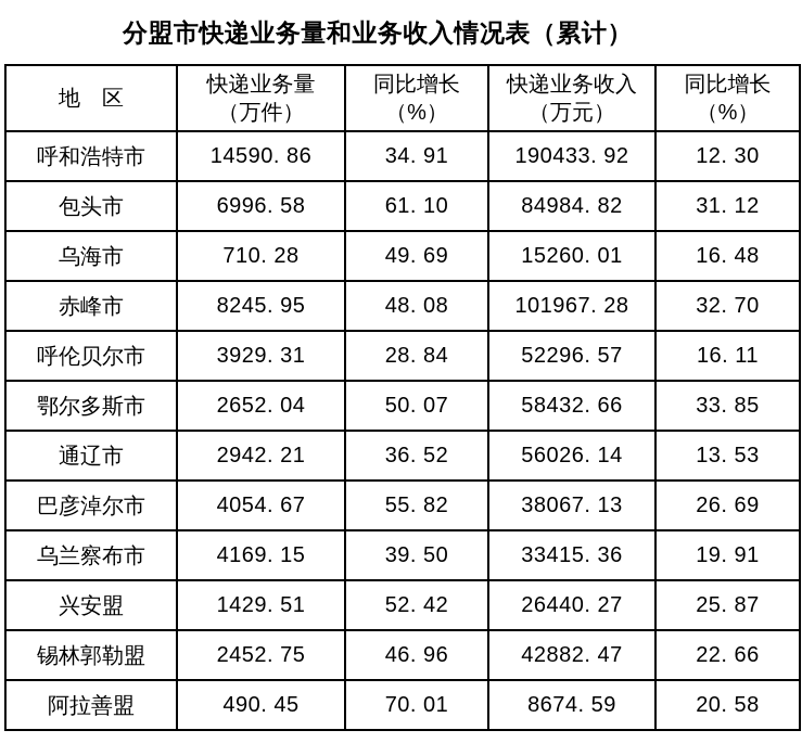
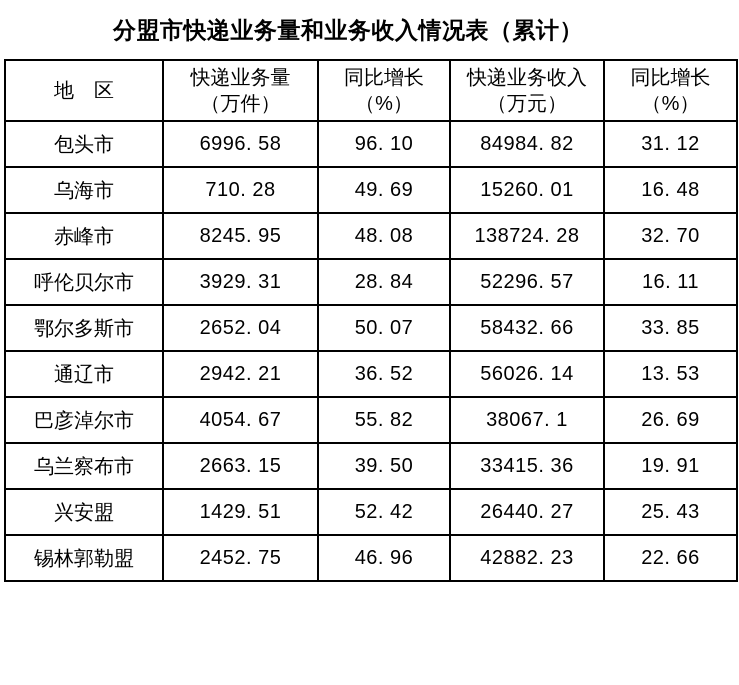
  分盟市快递业务量和业务收入情况表（累计）
  地 区	快递业务量 （万件）	同比增长 （%）	快递业务收入 （万元）	同比增长 （%）
- 呼和浩特市	14590. 86	34. 91	190433. 92	12. 30
- 包头市	6996. 58	61. 10	84984. 82	31. 12
+ 包头市	6996. 58	96. 10	84984. 82	31. 12
  乌海市	710. 28	49. 69	15260. 01	16. 48
- 赤峰市	8245. 95	48. 08	101967. 28	32. 70
+ 赤峰市	8245. 95	48. 08	138724. 28	32. 70
  呼伦贝尔市	3929. 31	28. 84	52296. 57	16. 11
  鄂尔多斯市	2652. 04	50. 07	58432. 66	33. 85
  通辽市	2942. 21	36. 52	56026. 14	13. 53
- 巴彦淖尔市	4054. 67	55. 82	38067. 13	26. 69
+ 巴彦淖尔市	4054. 67	55. 82	38067. 1	26. 69
- 乌兰察布市	4169. 15	39. 50	33415. 36	19. 91
+ 乌兰察布市	2663. 15	39. 50	33415. 36	19. 91
- 兴安盟	1429. 51	52. 42	26440. 27	25. 87
+ 兴安盟	1429. 51	52. 42	26440. 27	25. 43
- 锡林郭勒盟	2452. 75	46. 96	42882. 47	22. 66
+ 锡林郭勒盟	2452. 75	46. 96	42882. 23	22. 66
- 阿拉善盟	490. 45	70. 01	8674. 59	20. 58
